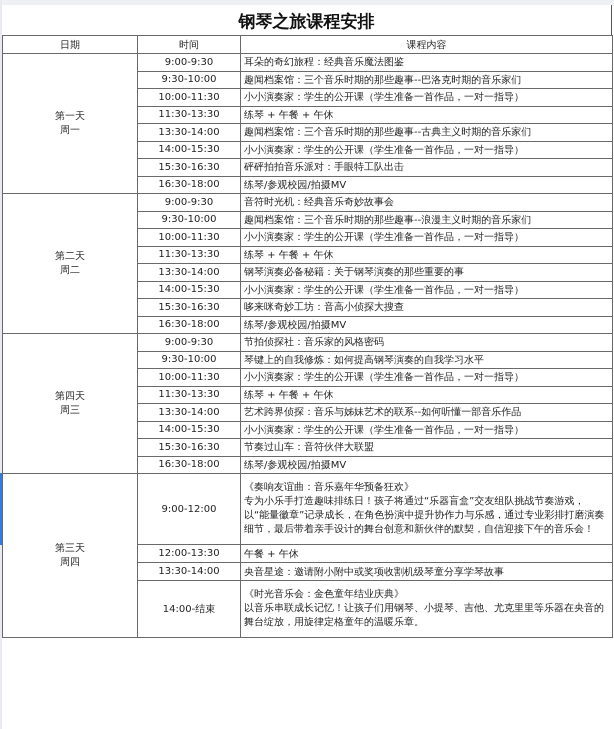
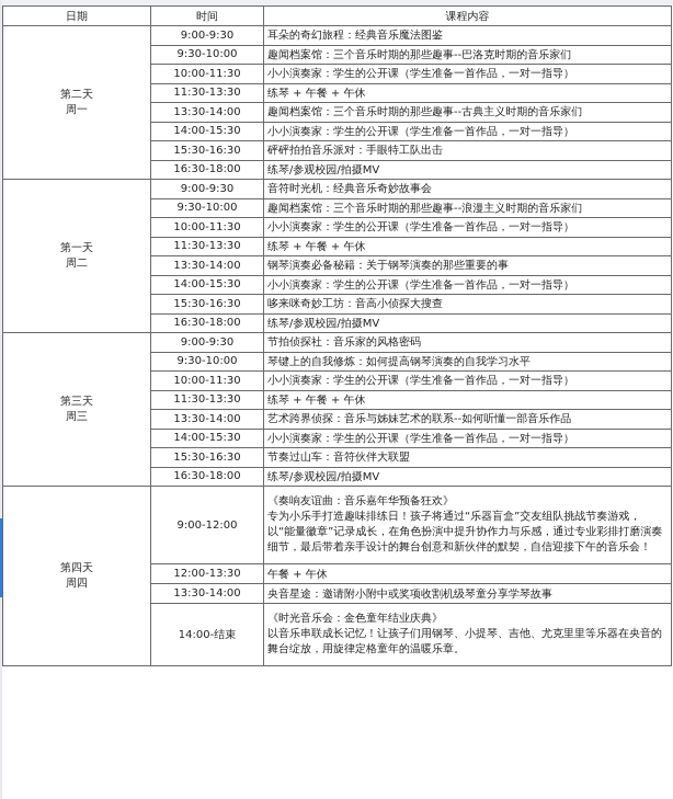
- 钢琴之旅课程安排
  日期	时间	课程内容
- 第一天周一	9:00-9:30	耳朵的奇幻旅程：经典音乐魔法图鉴
+ 第二天周一	9:00-9:30	耳朵的奇幻旅程：经典音乐魔法图鉴
  9:30-10:00	趣闻档案馆：三个音乐时期的那些趣事--巴洛克时期的音乐家们
  10:00-11:30	小小演奏家：学生的公开课（学生准备一首作品，一对一指导）
  11:30-13:30	练琴 + 午餐 + 午休
  13:30-14:00	趣闻档案馆：三个音乐时期的那些趣事--古典主义时期的音乐家们
  14:00-15:30	小小演奏家：学生的公开课（学生准备一首作品，一对一指导）
  15:30-16:30	砰砰拍拍音乐派对：手眼特工队出击
  16:30-18:00	练琴/参观校园/拍摄MV
- 第二天周二	9:00-9:30	音符时光机：经典音乐奇妙故事会
+ 第一天周二	9:00-9:30	音符时光机：经典音乐奇妙故事会
  9:30-10:00	趣闻档案馆：三个音乐时期的那些趣事--浪漫主义时期的音乐家们
  10:00-11:30	小小演奏家：学生的公开课（学生准备一首作品，一对一指导）
  11:30-13:30	练琴 + 午餐 + 午休
  13:30-14:00	钢琴演奏必备秘籍：关于钢琴演奏的那些重要的事
  14:00-15:30	小小演奏家：学生的公开课（学生准备一首作品，一对一指导）
  15:30-16:30	哆来咪奇妙工坊：音高小侦探大搜查
  16:30-18:00	练琴/参观校园/拍摄MV
- 第四天周三	9:00-9:30	节拍侦探社：音乐家的风格密码
+ 第三天周三	9:00-9:30	节拍侦探社：音乐家的风格密码
  9:30-10:00	琴键上的自我修炼：如何提高钢琴演奏的自我学习水平
  10:00-11:30	小小演奏家：学生的公开课（学生准备一首作品，一对一指导）
  11:30-13:30	练琴 + 午餐 + 午休
  13:30-14:00	艺术跨界侦探：音乐与姊妹艺术的联系--如何听懂一部音乐作品
  14:00-15:30	小小演奏家：学生的公开课（学生准备一首作品，一对一指导）
  15:30-16:30	节奏过山车：音符伙伴大联盟
  16:30-18:00	练琴/参观校园/拍摄MV
- 第三天周四	9:00-12:00	《奏响友谊曲：音乐嘉年华预备狂欢》专为小乐手打造趣味排练日！孩子将通过“乐器盲盒”交友组队挑战节奏游戏，以“能量徽章”记录成长，在角色扮演中提升协作力与乐感，通过专业彩排打磨演奏细节，最后带着亲手设计的舞台创意和新伙伴的默契，自信迎接下午的音乐会！
+ 第四天周四	9:00-12:00	《奏响友谊曲：音乐嘉年华预备狂欢》专为小乐手打造趣味排练日！孩子将通过“乐器盲盒”交友组队挑战节奏游戏，以“能量徽章”记录成长，在角色扮演中提升协作力与乐感，通过专业彩排打磨演奏细节，最后带着亲手设计的舞台创意和新伙伴的默契，自信迎接下午的音乐会！
  12:00-13:30	午餐 + 午休
  13:30-14:00	央音星途：邀请附小附中或奖项收割机级琴童分享学琴故事
  14:00-结束	《时光音乐会：金色童年结业庆典》以音乐串联成长记忆！让孩子们用钢琴、小提琴、吉他、尤克里里等乐器在央音的舞台绽放，用旋律定格童年的温暖乐章。
